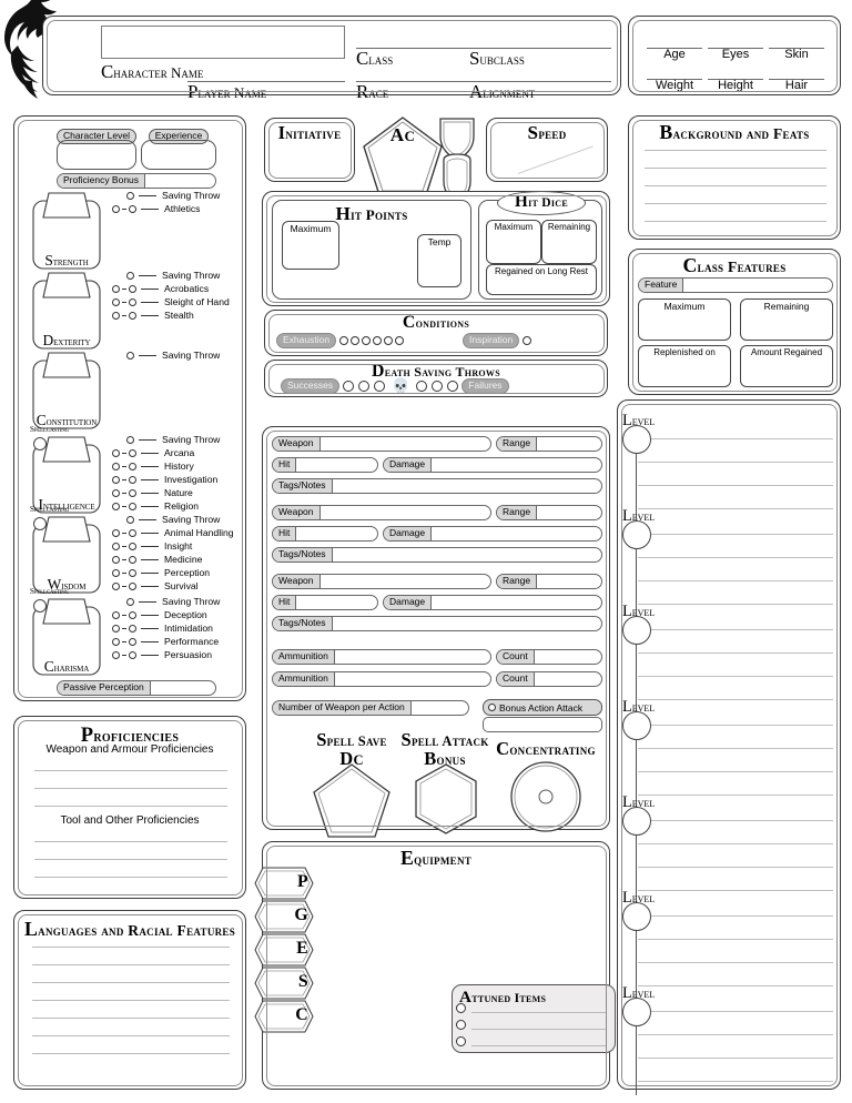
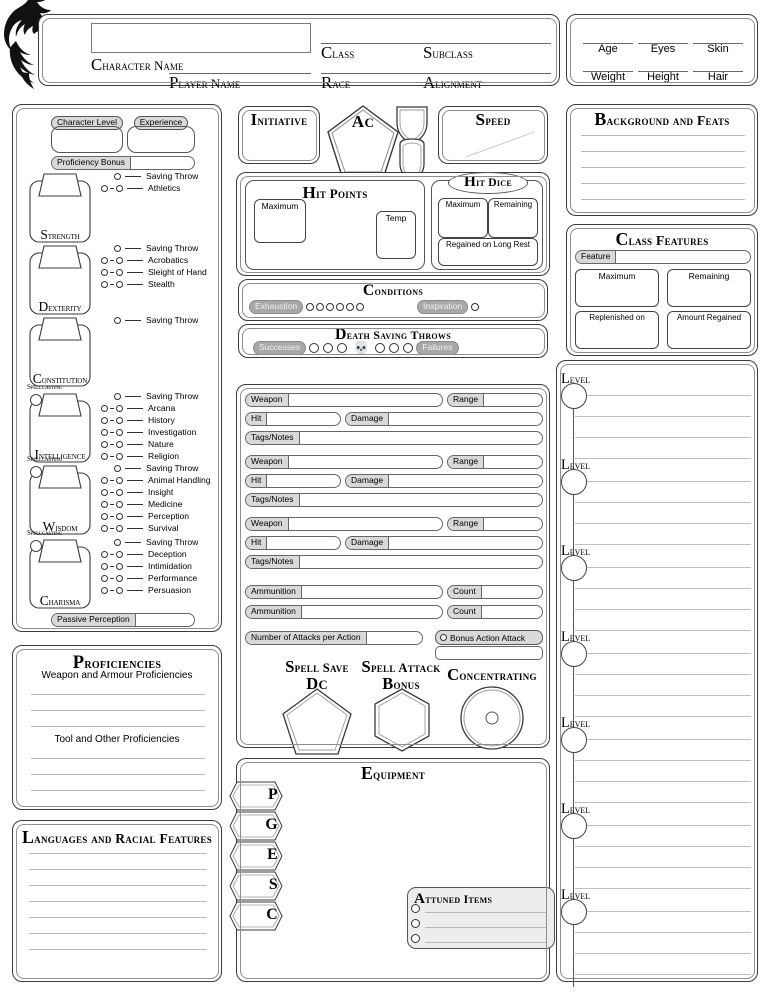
  Character Name
  Player Name
  Class
  Race
  Subclass
  Alignment
  Age
  Eyes
  Skin
  Weight
  Height
  Hair
  Character Level
  Experience
  Proficiency Bonus
  Strength
  Saving Throw
  Athletics
  Dexterity
  Saving Throw
  Acrobatics
  Sleight of Hand
  Stealth
  Constitution
  Saving Throw
  Intelligence
  Spellcasting
  Saving Throw
  Arcana
  History
  Investigation
  Nature
  Religion
  Wisdom
  Spellcasting
  Saving Throw
  Animal Handling
  Insight
  Medicine
  Perception
  Survival
  Charisma
  Spellcasting
  Saving Throw
  Deception
  Intimidation
  Performance
  Persuasion
  Passive Perception
  Proficiencies
  Weapon and Armour Proficiencies
  Tool and Other Proficiencies
  Languages and Racial Features
  Initiative
  AC
  Speed
  Hit Points
  Maximum
  Temp
  Hit Dice
  Maximum
  Remaining
  Regained on Long Rest
  Conditions
  Exhaustion
  Inspiration
  Death Saving Throws
  Successes
  💀
  Failures
  Weapon
  Range
  Hit
  Damage
  Tags/Notes
  Weapon
  Range
  Hit
  Damage
  Tags/Notes
  Weapon
  Range
  Hit
  Damage
  Tags/Notes
  Ammunition
  Count
  Ammunition
  Count
- Number of Weapon per Action
+ Number of Attacks per Action
  Bonus Action Attack
  Spell Save
  DC
  Spell Attack
  Bonus
  Concentrating
  Equipment
  P
  G
  E
  S
  C
  Attuned Items
  Background and Feats
  Class Features
  Feature
  Maximum
  Remaining
  Replenished on
  Amount Regained
  Level
  Level
  Level
  Level
  Level
  Level
  Level
